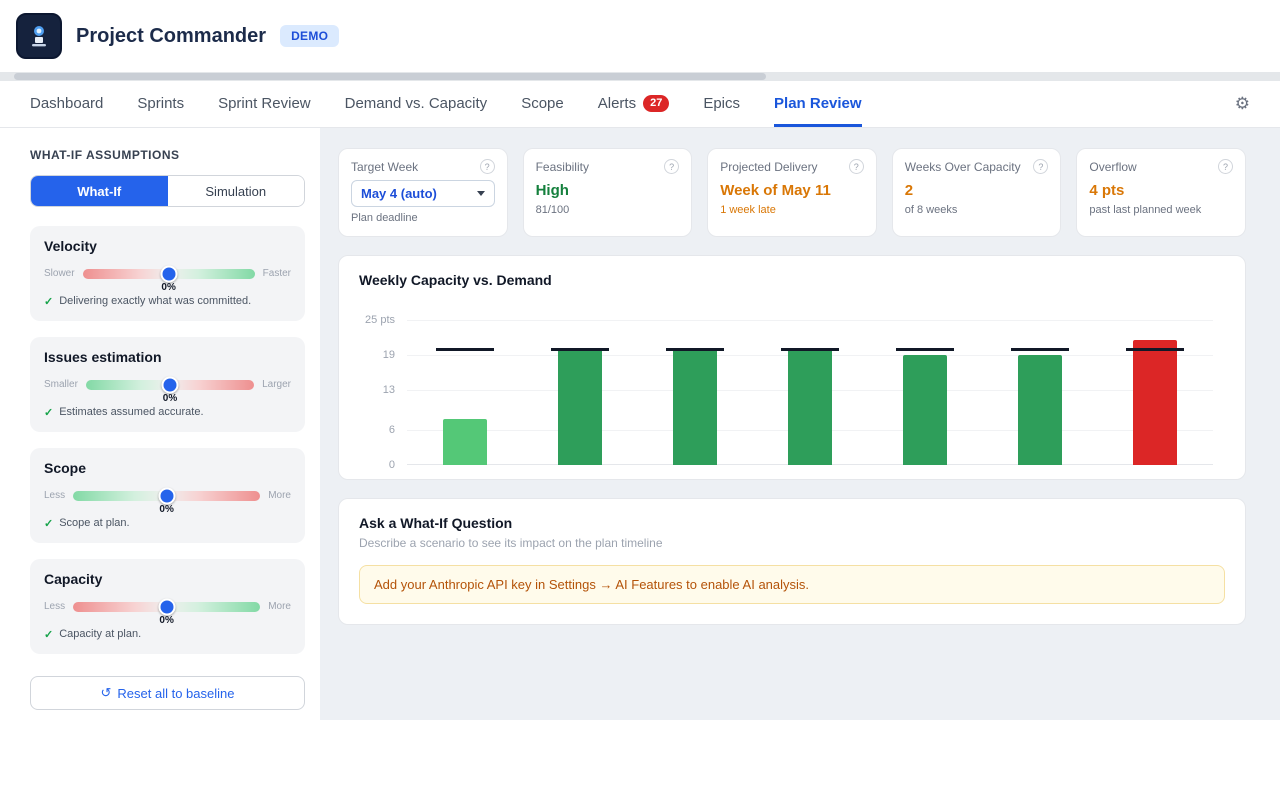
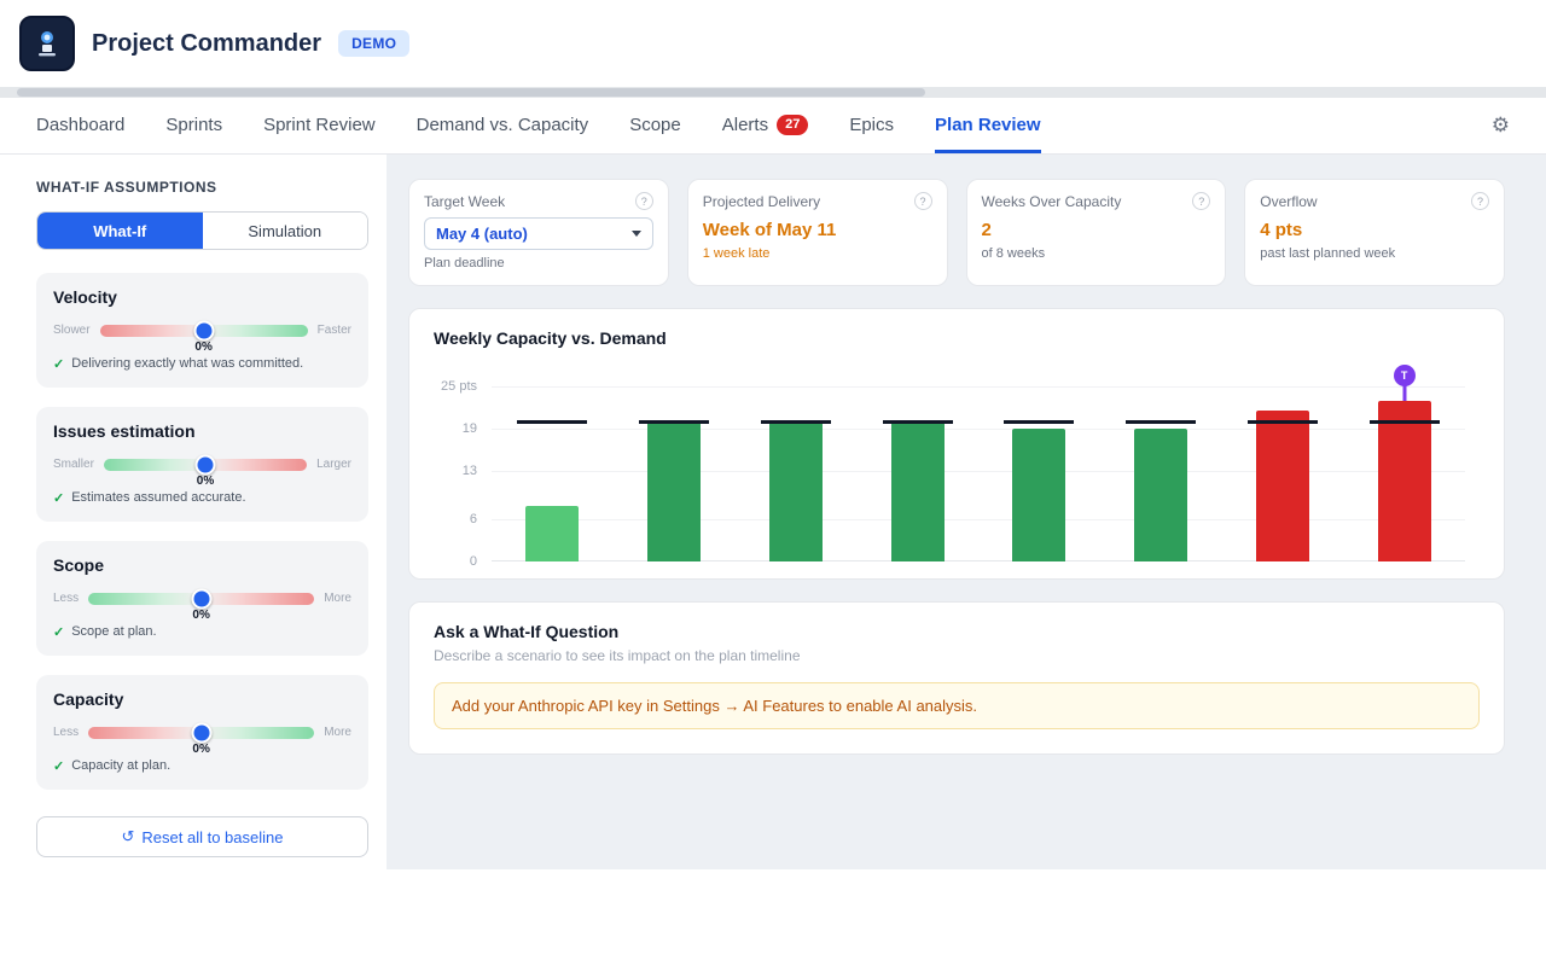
  Project Commander
  DEMO
  Dashboard
  Sprints
  Sprint Review
  Demand vs. Capacity
  Scope
  Alerts
  27
  Epics
  Plan Review
  WHAT-IF ASSUMPTIONS
  What-If
  Simulation
  Velocity
  Slower
  0%
  Faster
  Delivering exactly what was committed.
  Issues estimation
  Smaller
  0%
  Larger
  Estimates assumed accurate.
  Scope
  Less
  0%
  More
  Scope at plan.
  Capacity
  Less
  0%
  More
  Capacity at plan.
  Reset all to baseline
  Target Week
  May 4 (auto)
  Plan deadline
- Feasibility
- High
- 81/100
  Projected Delivery
  Week of May 11
  1 week late
  Weeks Over Capacity
  2
  of 8 weeks
  Overflow
  4 pts
  past last planned week
  Weekly Capacity vs. Demand
  25 pts
  19
  13
  6
  0
+ T
  Ask a What-If Question
  Describe a scenario to see its impact on the plan timeline
  Add your Anthropic API key in Settings → AI Features to enable AI analysis.
